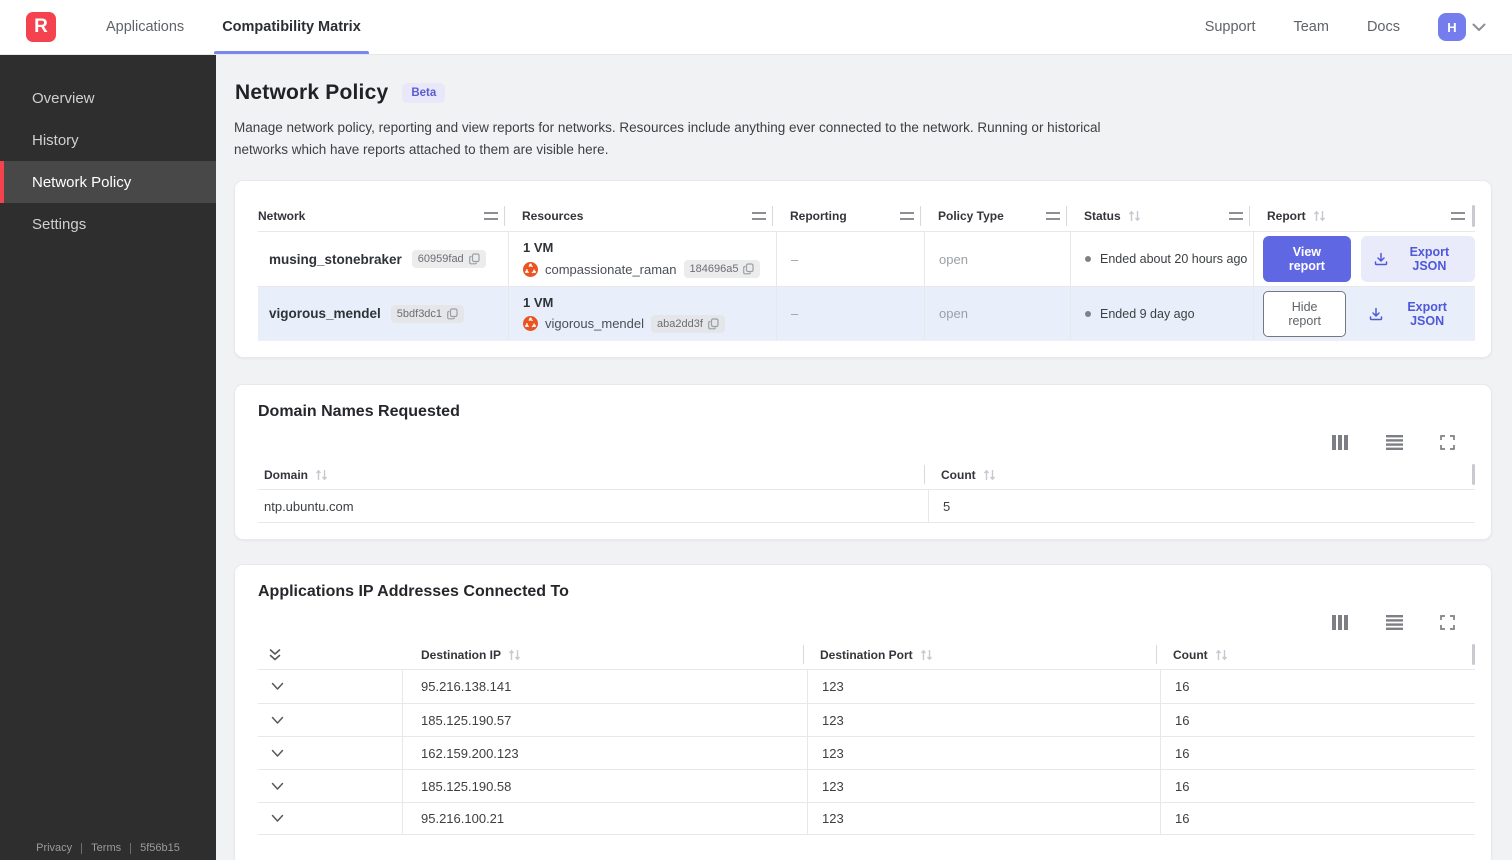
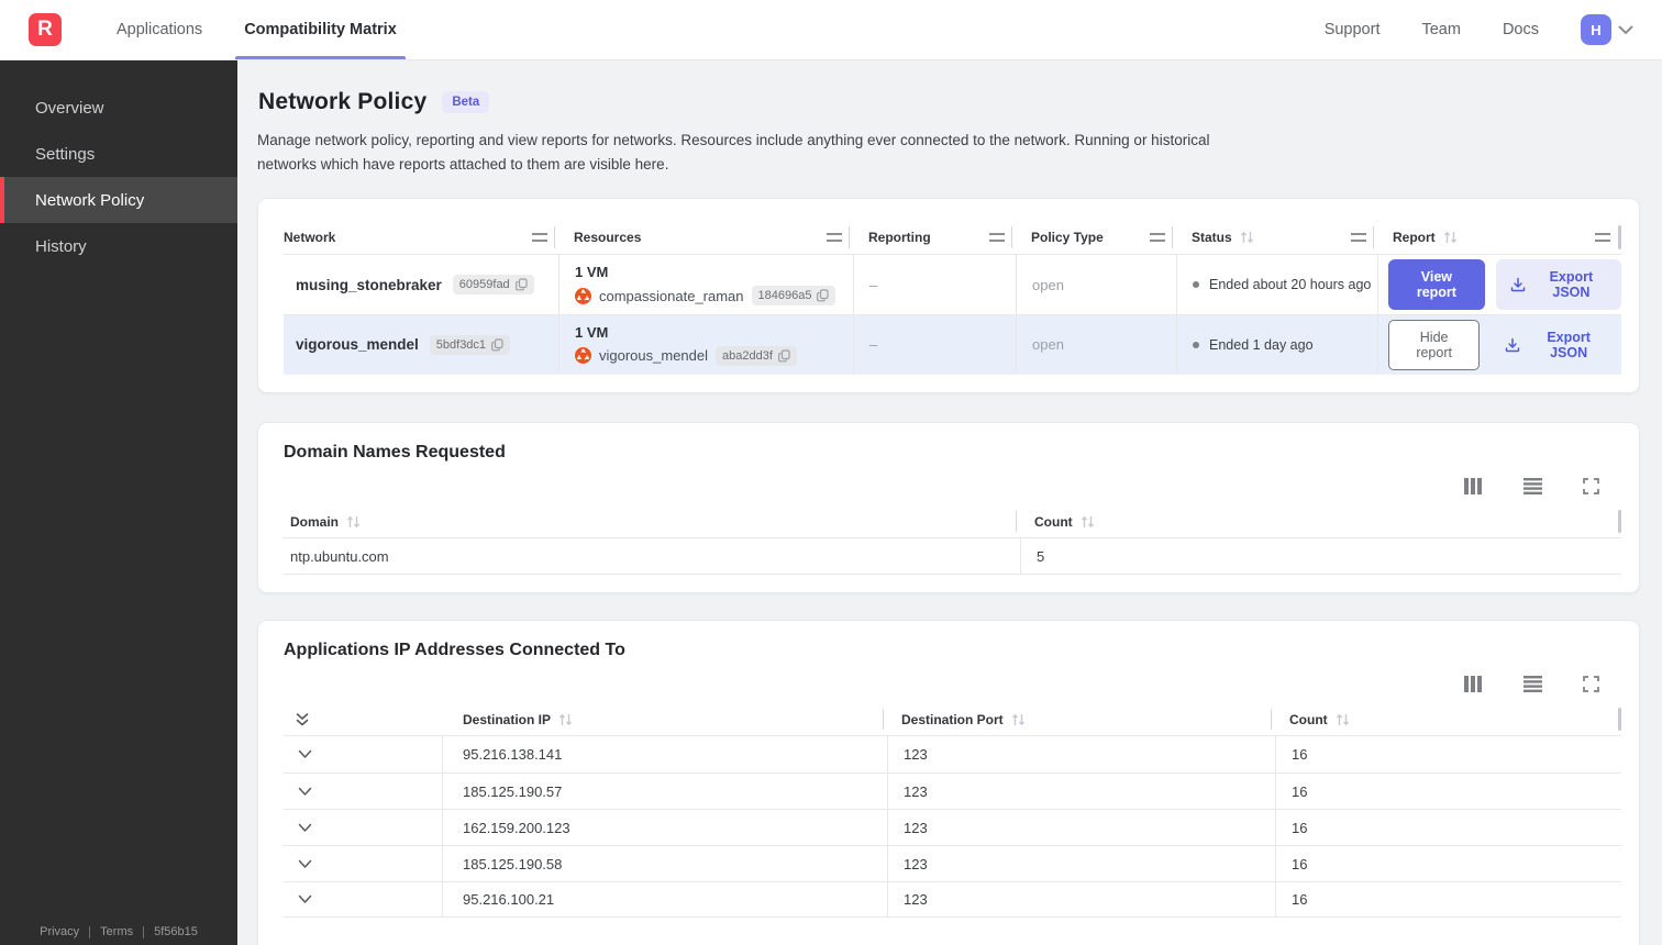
  R
  Applications
  Compatibility Matrix
  Support
  Team
  Docs
  H
  Overview
- History
+ Settings
  Network Policy
- Settings
+ History
  Privacy
  Terms
  5f56b15
  Network Policy
  Beta
  Manage network policy, reporting and view reports for networks. Resources include anything ever connected to the network. Running or historical networks which have reports attached to them are visible here.
  Network
  Resources
  Reporting
  Policy Type
  Status
  Report
  musing_stonebraker
  60959fad
  1 VM
  compassionate_raman
  184696a5
  –
  open
  Ended about 20 hours ago
  View report
  Export JSON
  vigorous_mendel
  5bdf3dc1
  1 VM
  vigorous_mendel
  aba2dd3f
  –
  open
- Ended 9 day ago
+ Ended 1 day ago
  Hide report
  Export JSON
  Domain Names Requested
  Domain
  Count
  ntp.ubuntu.com
  5
  Applications IP Addresses Connected To
  Destination IP
  Destination Port
  Count
  95.216.138.141
  123
  16
  185.125.190.57
  123
  16
  162.159.200.123
  123
  16
  185.125.190.58
  123
  16
  95.216.100.21
  123
  16
